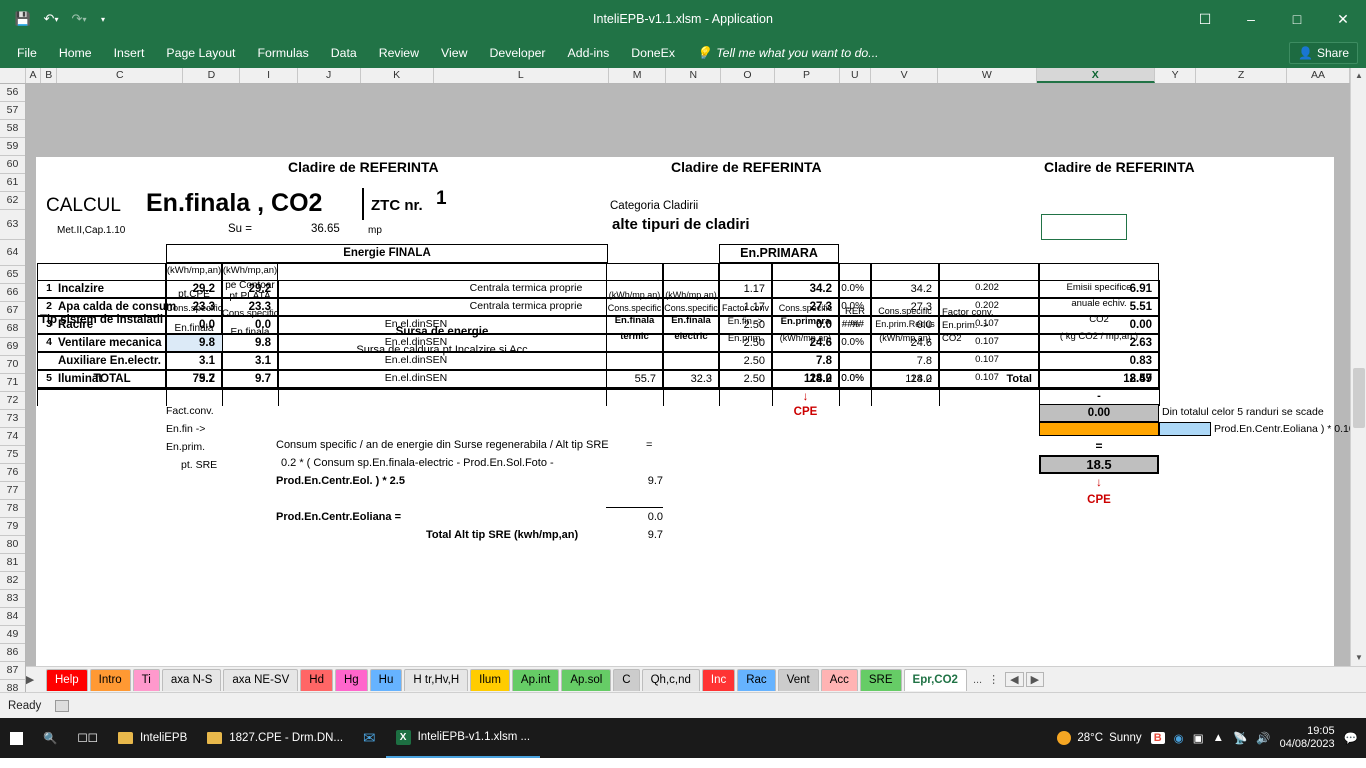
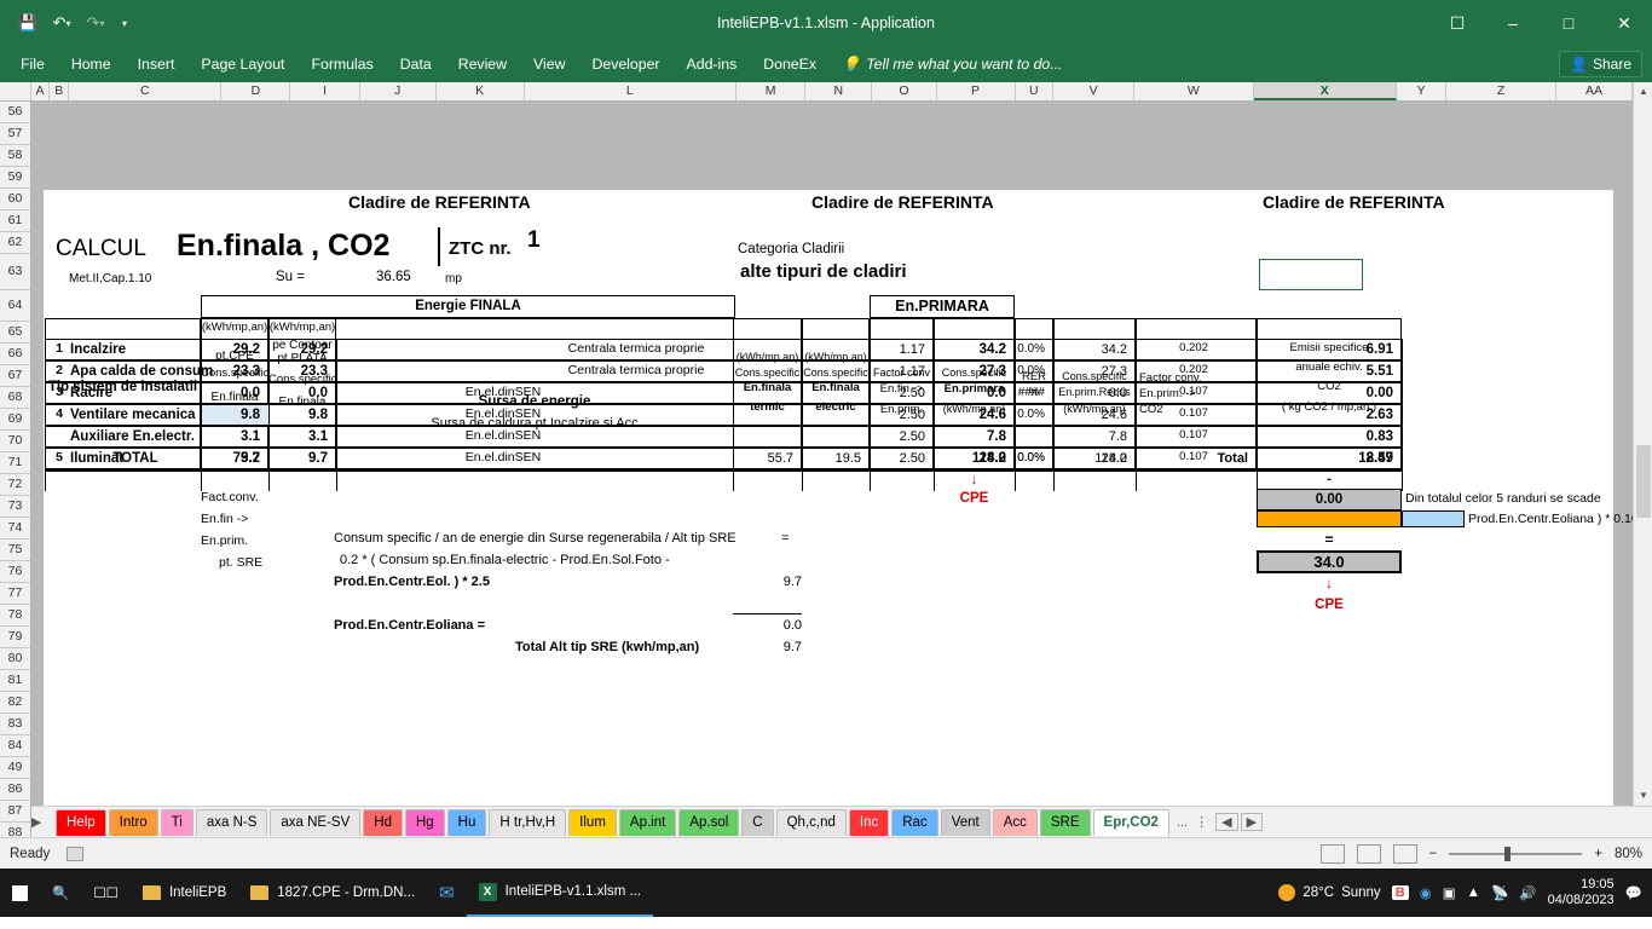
  💾
  ↶
  ▾
  ↷
  ▾
  ▾
  InteliEPB-v1.1.xlsm - Application
  ☐
  –
  □
  ✕
  File
  Home
  Insert
  Page Layout
  Formulas
  Data
  Review
  View
  Developer
  Add-ins
  DoneEx
  💡
  Tell me what you want to do...
  👤
  Share
  A
  B
  C
  D
  I
  J
  K
  L
  M
  N
  O
  P
  U
  V
  W
  X
  Y
  Z
  AA
  56
  57
  58
  59
  60
  61
  62
  63
  64
  65
  66
  67
  68
  69
  70
  71
  72
  73
  74
  75
  76
  77
  78
  79
  80
  81
  82
  83
  84
  49
  86
  87
  88
  Cladire de REFERINTA
  Cladire de REFERINTA
  Cladire de REFERINTA
  CALCUL
  En.finala , CO2
  ZTC nr.
  1
  Categoria Cladirii
  Met.II,Cap.1.10
  Su =
  36.65
  mp
  alte tipuri de cladiri
  Energie FINALA
  En.PRIMARA
  (kWh/mp,an)
  (kWh/mp,an)
  pt.CPE
  pe Contoar
  pt.PLATA
  Cons.specific
  En.finala
  Cons.specific
  En.finala
  Tip sistem de instalatii
  Sursa de energie
  Sursa de caldura pt.Incalzire si Acc
  (kWh/mp,an)
  (kWh/mp,an)
  Cons.specific
  En.finala
  termic
  Cons.specific
  En.finala
  electric
  Factor conv
  En.fin ->
  En.prim.
  Cons.specific
  En.primara
  (kWh/mp,an)
  RER
  %
  Cons.specific
  En.prim.Redus
  (kWh/mp,an)
  Factor conv.
  En.prim. ->
  CO2
  Emisii specifice
  anuale echiv.
  CO2
  ( kg CO2 / mp,an )
  1
  Incalzire
  29.2
  29.2
  Centrala termica proprie
  1.17
  34.2
  0.0%
  34.2
  0.202
  6.91
  2
  Apa calda de consu
  23.3
  23.3
  Centrala termica proprie
  1.17
  27.3
  0.0%
  27.3
  0.202
  5.51
  3
  Racire
  0.0
  0.0
  En.el.dinSEN
  2.50
  0.0
  ####
  0.0
  0.107
  0.00
  4
  Ventilare mecanica
  9.8
  9.8
  En.el.dinSEN
  2.50
  24.6
  0.0%
  24.6
  0.107
  2.63
  Auxiliare En.electr.
  3.1
  3.1
  En.el.dinSEN
  2.50
  7.8
  7.8
  0.107
  0.83
  5
  Iluminat
  9.7
  9.7
  En.el.dinSEN
  2.50
  24.2
  0.0%
  24.2
  0.107
  2.59
  TOTAL
  75.2
  55.7
- 32.3
+ 19.5
  118.0
  118.0
  Total
  18.47
  ↓
  CPE
  Fact.conv.
  En.fin ->
  En.prim.
  pt. SRE
  Consum specific / an de energie din Surse regenerabila / Alt tip SRE
  =
  0.2 * ( Consum sp.En.finala-electric - Prod.En.Sol.Foto -
  Prod.En.Centr.Eol. ) * 2.5
  9.7
  Prod.En.Centr.Eoliana =
  0.0
  Total Alt tip SRE (kwh/mp,an)
  9.7
  -
  0.00
  Din totalul celor 5 randuri se scade
  Prod.En.Centr.Eoliana ) * 0.1
  =
- 18.5
+ 34.0
  ↓
  CPE
  ▲
  ▼
  ▶
  Help
  Intro
  Ti
  axa N-S
  axa NE-SV
  Hd
  Hg
  Hu
  H tr,Hv,H
  Ilum
  Ap.int
  Ap.sol
  C
  Qh,c,nd
  Inc
  Rac
  Vent
  Acc
  SRE
  Epr,CO2
  ...
  ⋮
  ◀
  ▶
  Ready
+ −
+ +
+ 80%
  🔍
  ☐☐
  InteliEPB
  1827.CPE - Drm.DN...
  ✉
  X
  InteliEPB-v1.1.xlsm ...
  28°C
  Sunny
  B
  ◉
  ▣
  ▲
  📡
  🔊
  19:05
  04/08/2023
  💬
